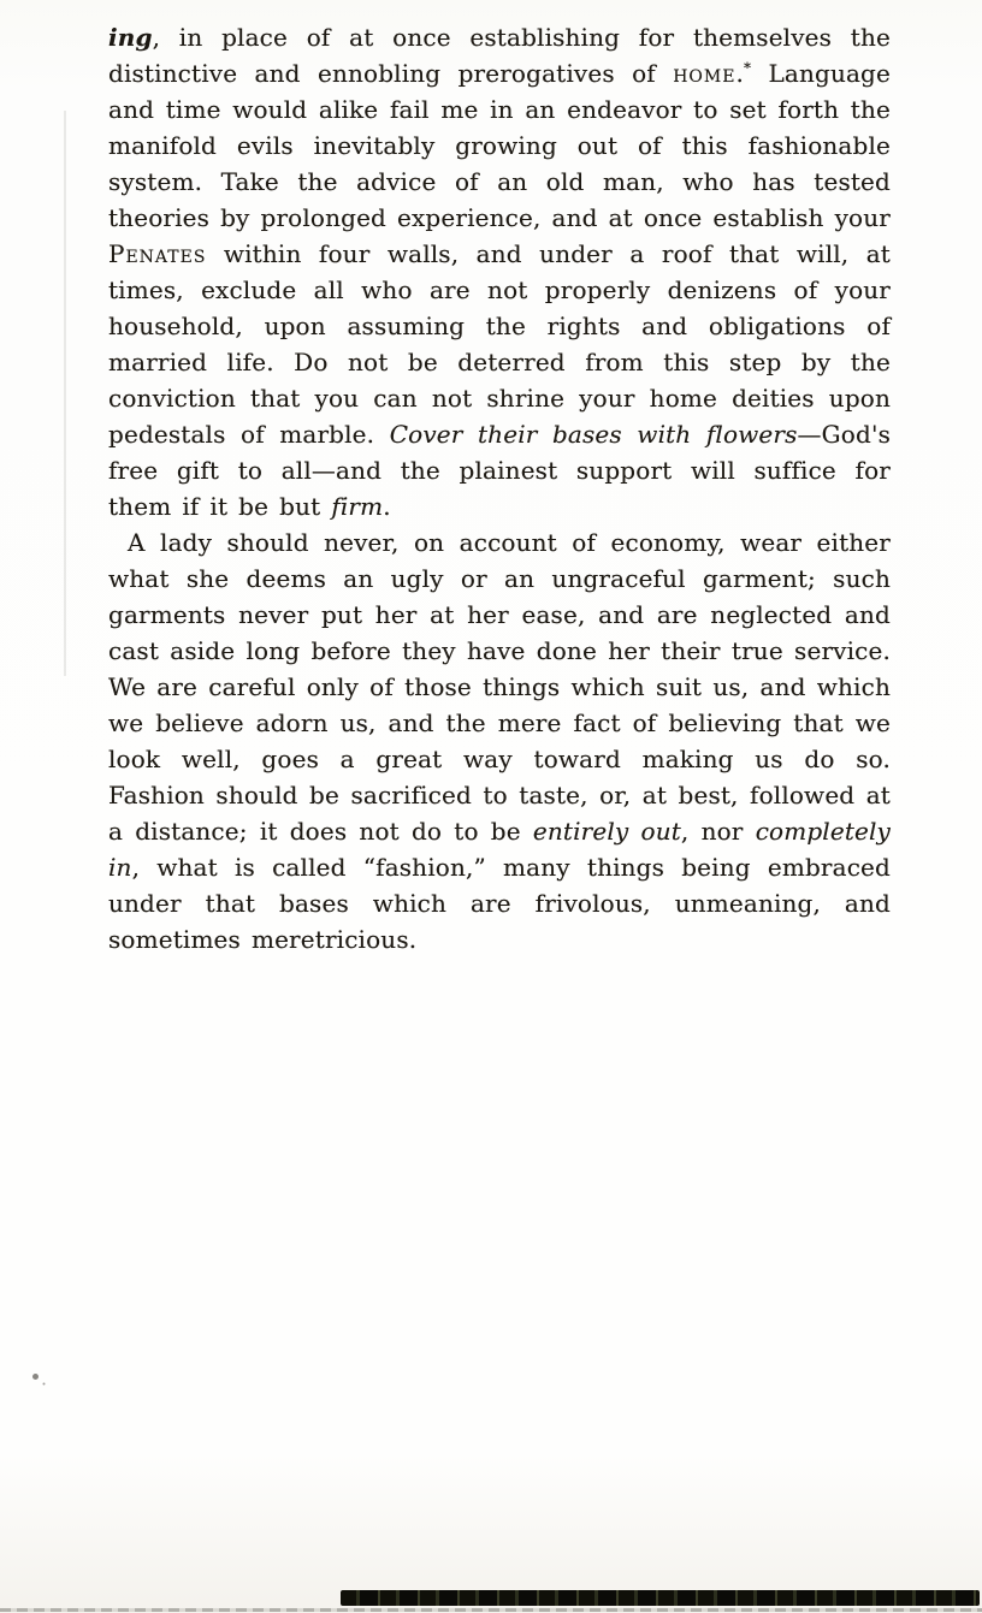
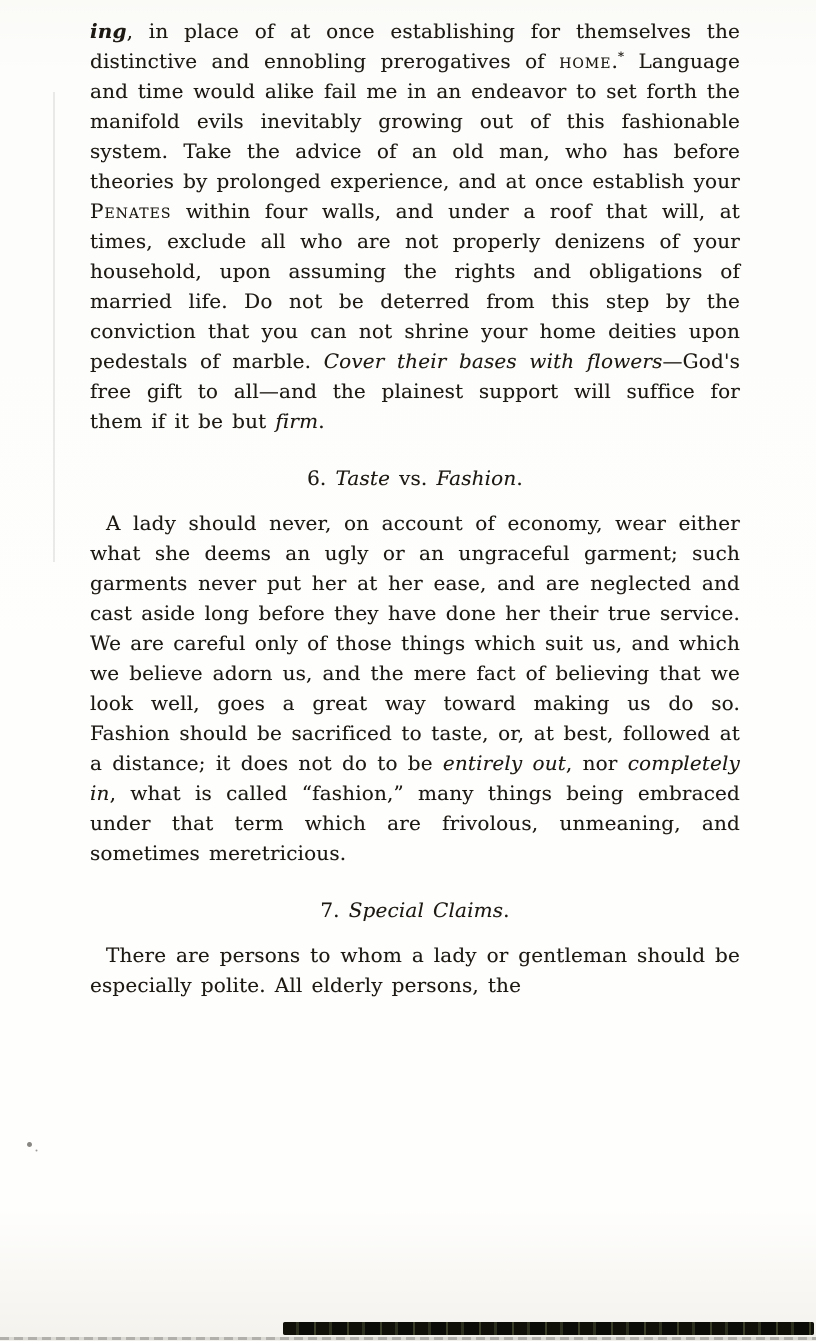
- ing, in place of at once establishing for themselves the distinctive and ennobling prerogatives of home.* Language and time would alike fail me in an endeavor to set forth the manifold evils inevitably growing out of this fashionable system. Take the advice of an old man, who has tested theories by prolonged experience, and at once establish your Penates within four walls, and under a roof that will, at times, exclude all who are not properly denizens of your household, upon assuming the rights and obligations of married life. Do not be deterred from this step by the conviction that you can not shrine your home deities upon pedestals of marble. Cover their bases with flowers—God's free gift to all—and the plainest support will suffice for them if it be but firm.
+ ing, in place of at once establishing for themselves the distinctive and ennobling prerogatives of home.* Language and time would alike fail me in an endeavor to set forth the manifold evils inevitably growing out of this fashionable system. Take the advice of an old man, who has before theories by prolonged experience, and at once establish your Penates within four walls, and under a roof that will, at times, exclude all who are not properly denizens of your household, upon assuming the rights and obligations of married life. Do not be deterred from this step by the conviction that you can not shrine your home deities upon pedestals of marble. Cover their bases with flowers—God's free gift to all—and the plainest support will suffice for them if it be but firm.
+ 6. Taste vs. Fashion.
- A lady should never, on account of economy, wear either what she deems an ugly or an ungraceful garment; such garments never put her at her ease, and are neglected and cast aside long before they have done her their true service. We are careful only of those things which suit us, and which we believe adorn us, and the mere fact of believing that we look well, goes a great way toward making us do so. Fashion should be sacrificed to taste, or, at best, followed at a distance; it does not do to be entirely out, nor completely in, what is called “fashion,” many things being embraced under that bases which are frivolous, unmeaning, and sometimes meretricious.
+ A lady should never, on account of economy, wear either what she deems an ugly or an ungraceful garment; such garments never put her at her ease, and are neglected and cast aside long before they have done her their true service. We are careful only of those things which suit us, and which we believe adorn us, and the mere fact of believing that we look well, goes a great way toward making us do so. Fashion should be sacrificed to taste, or, at best, followed at a distance; it does not do to be entirely out, nor completely in, what is called “fashion,” many things being embraced under that term which are frivolous, unmeaning, and sometimes meretricious.
+ 7. Special Claims.
+ There are persons to whom a lady or gentleman should be especially polite. All elderly persons, the
